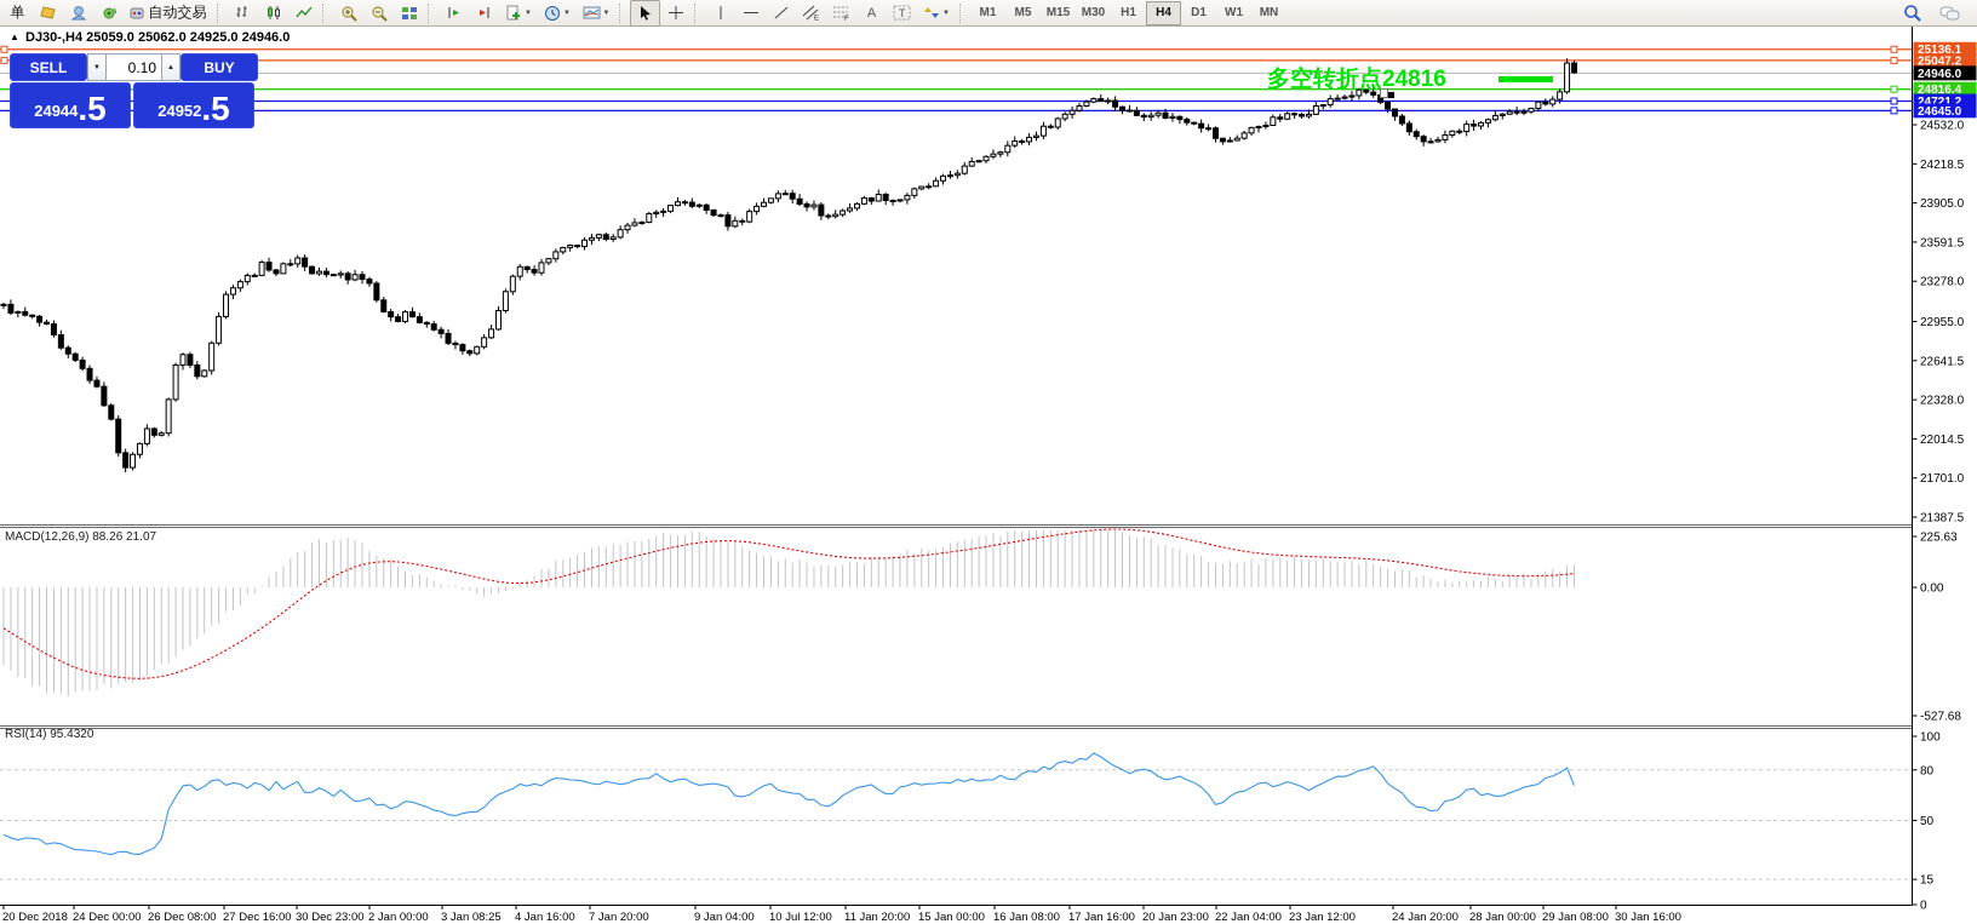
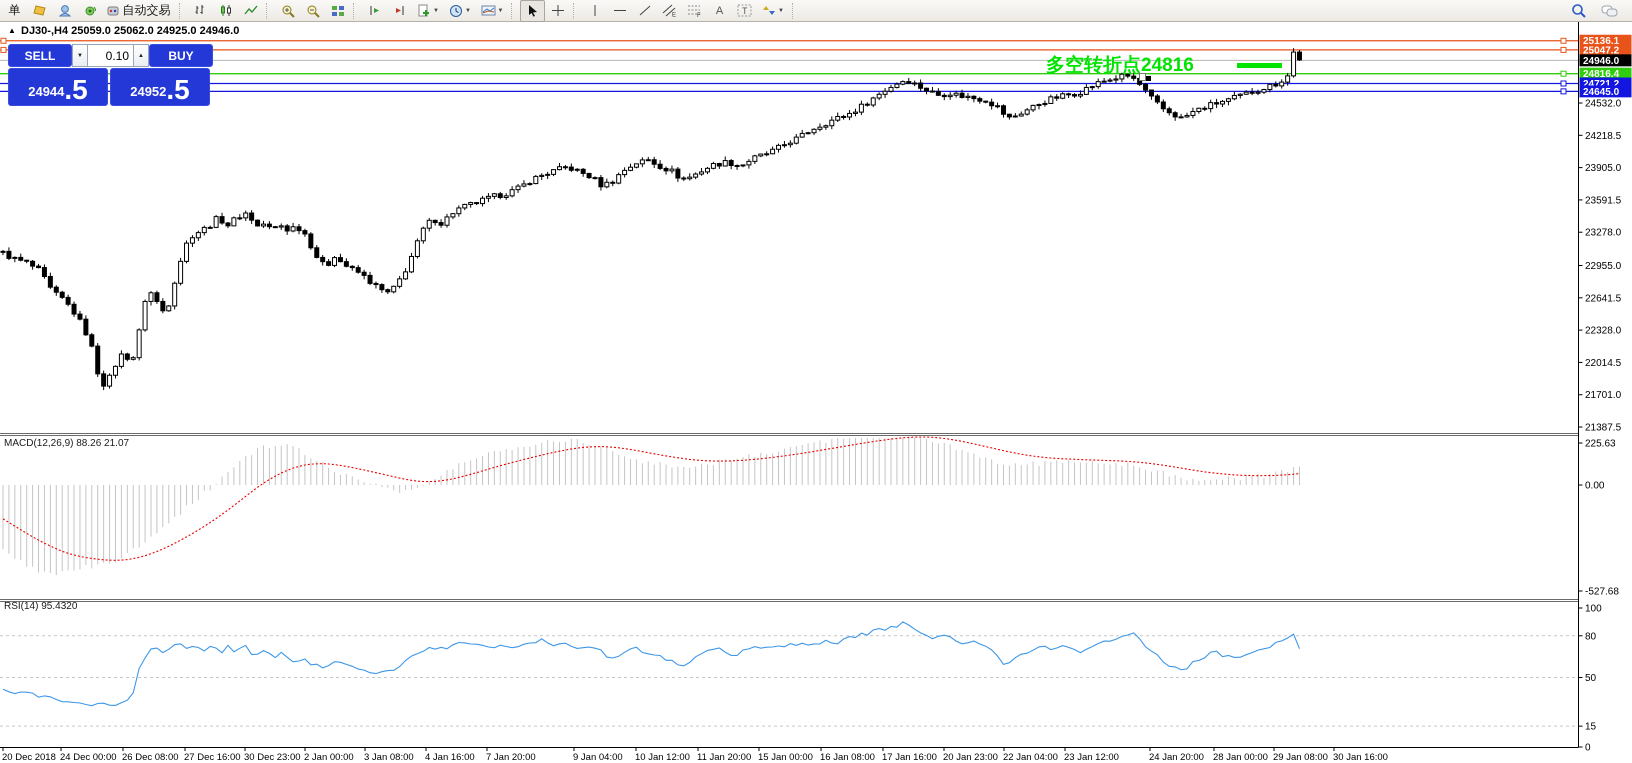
  24532.0
  24218.5
  23905.0
  23591.5
  23278.0
  22955.0
  22641.5
  22328.0
  22014.5
  21701.0
  21387.5
  25136.1
  25047.2
  24946.0
  24816.4
  24721.2
  24645.0
  225.63
  0.00
  -527.68
  100
  80
  50
  15
  0
  20 Dec 2018
  24 Dec 00:00
  26 Dec 08:00
  27 Dec 16:00
  30 Dec 23:00
  2 Jan 00:00
- 3 Jan 08:25
+ 3 Jan 08:00
  4 Jan 16:00
  7 Jan 20:00
  9 Jan 04:00
- 10 Jul 12:00
+ 10 Jan 12:00
  11 Jan 20:00
  15 Jan 00:00
  16 Jan 08:00
  17 Jan 16:00
  20 Jan 23:00
  22 Jan 04:00
  23 Jan 12:00
  24 Jan 20:00
  28 Jan 00:00
  29 Jan 08:00
  30 Jan 16:00
  单
  自动交易
  A
  T
- M1
- M5
- M15
- M30
- H1
- H4
- D1
- W1
- MN
  ▲
  DJ30-,H4 25059.0 25062.0 24925.0 24946.0
  SELL
  0.10
  BUY
  24944
  .5
  24952
  .5
  多空转折点24816
  MACD(12,26,9) 88.26 21.07
  RSI(14) 95.4320
